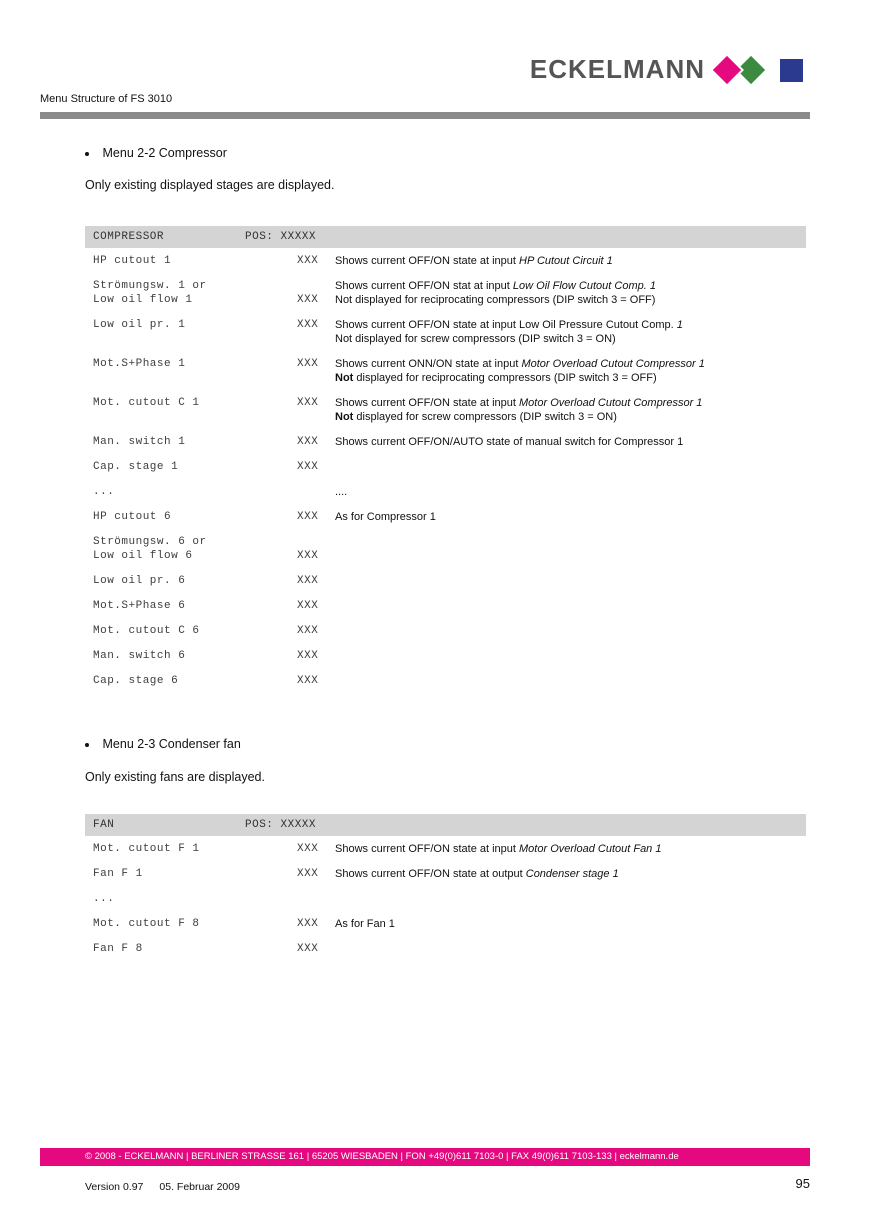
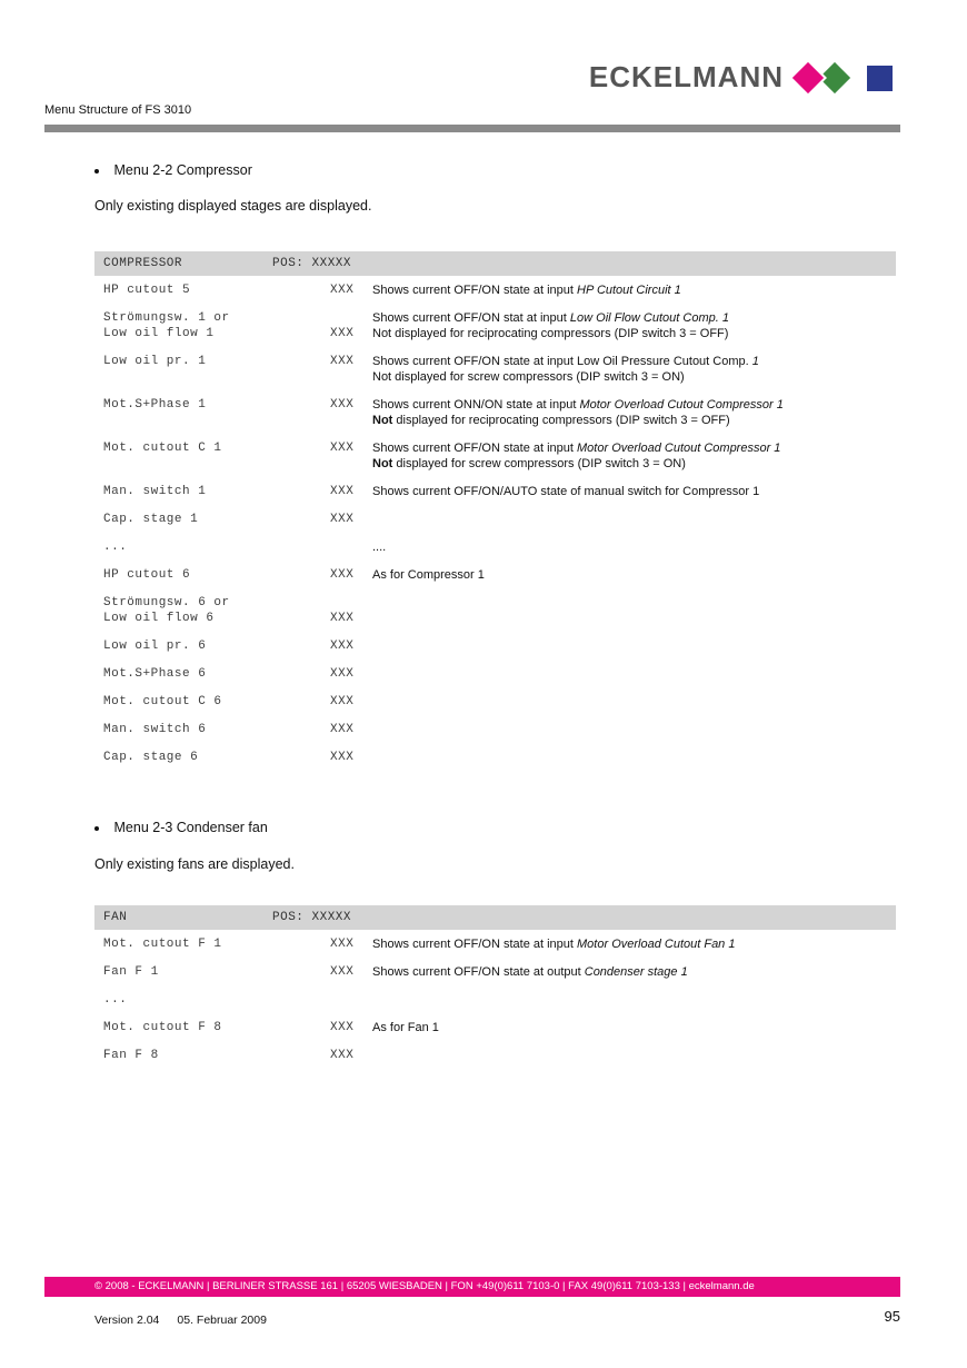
  ECKELMANN
  Menu Structure of FS 3010
  Menu 2-2 Compressor
  Only existing displayed stages are displayed.
  COMPRESSOR
  POS: XXXXX
- HP cutout 1
+ HP cutout 5
  XXX
  Shows current OFF/ON state at input HP Cutout Circuit 1
  Strömungsw. 1 or
  Low oil flow 1
  XXX
  Shows current OFF/ON stat at input Low Oil Flow Cutout Comp. 1
  Not displayed for reciprocating compressors (DIP switch 3 = OFF)
  Low oil pr. 1
  XXX
  Shows current OFF/ON state at input Low Oil Pressure Cutout Comp. 1
  Not displayed for screw compressors (DIP switch 3 = ON)
  Mot.S+Phase 1
  XXX
  Shows current ONN/ON state at input Motor Overload Cutout Compressor 1
  Not displayed for reciprocating compressors (DIP switch 3 = OFF)
  Mot. cutout C 1
  XXX
  Shows current OFF/ON state at input Motor Overload Cutout Compressor 1
  Not displayed for screw compressors (DIP switch 3 = ON)
  Man. switch 1
  XXX
  Shows current OFF/ON/AUTO state of manual switch for Compressor 1
  Cap. stage 1
  XXX
  ...
  ....
  HP cutout 6
  XXX
  As for Compressor 1
  Strömungsw. 6 or
  Low oil flow 6
  XXX
  Low oil pr. 6
  XXX
  Mot.S+Phase 6
  XXX
  Mot. cutout C 6
  XXX
  Man. switch 6
  XXX
  Cap. stage 6
  XXX
  Menu 2-3 Condenser fan
  Only existing fans are displayed.
  FAN
  POS: XXXXX
  Mot. cutout F 1
  XXX
  Shows current OFF/ON state at input Motor Overload Cutout Fan 1
  Fan F 1
  XXX
  Shows current OFF/ON state at output Condenser stage 1
  ...
  Mot. cutout F 8
  XXX
  As for Fan 1
  Fan F 8
  XXX
  © 2008 - ECKELMANN | BERLINER STRASSE 161 | 65205 WIESBADEN | FON +49(0)611 7103-0 | FAX 49(0)611 7103-133 | eckelmann.de
- Version 0.97 05. Februar 2009
+ Version 2.04 05. Februar 2009
  95
